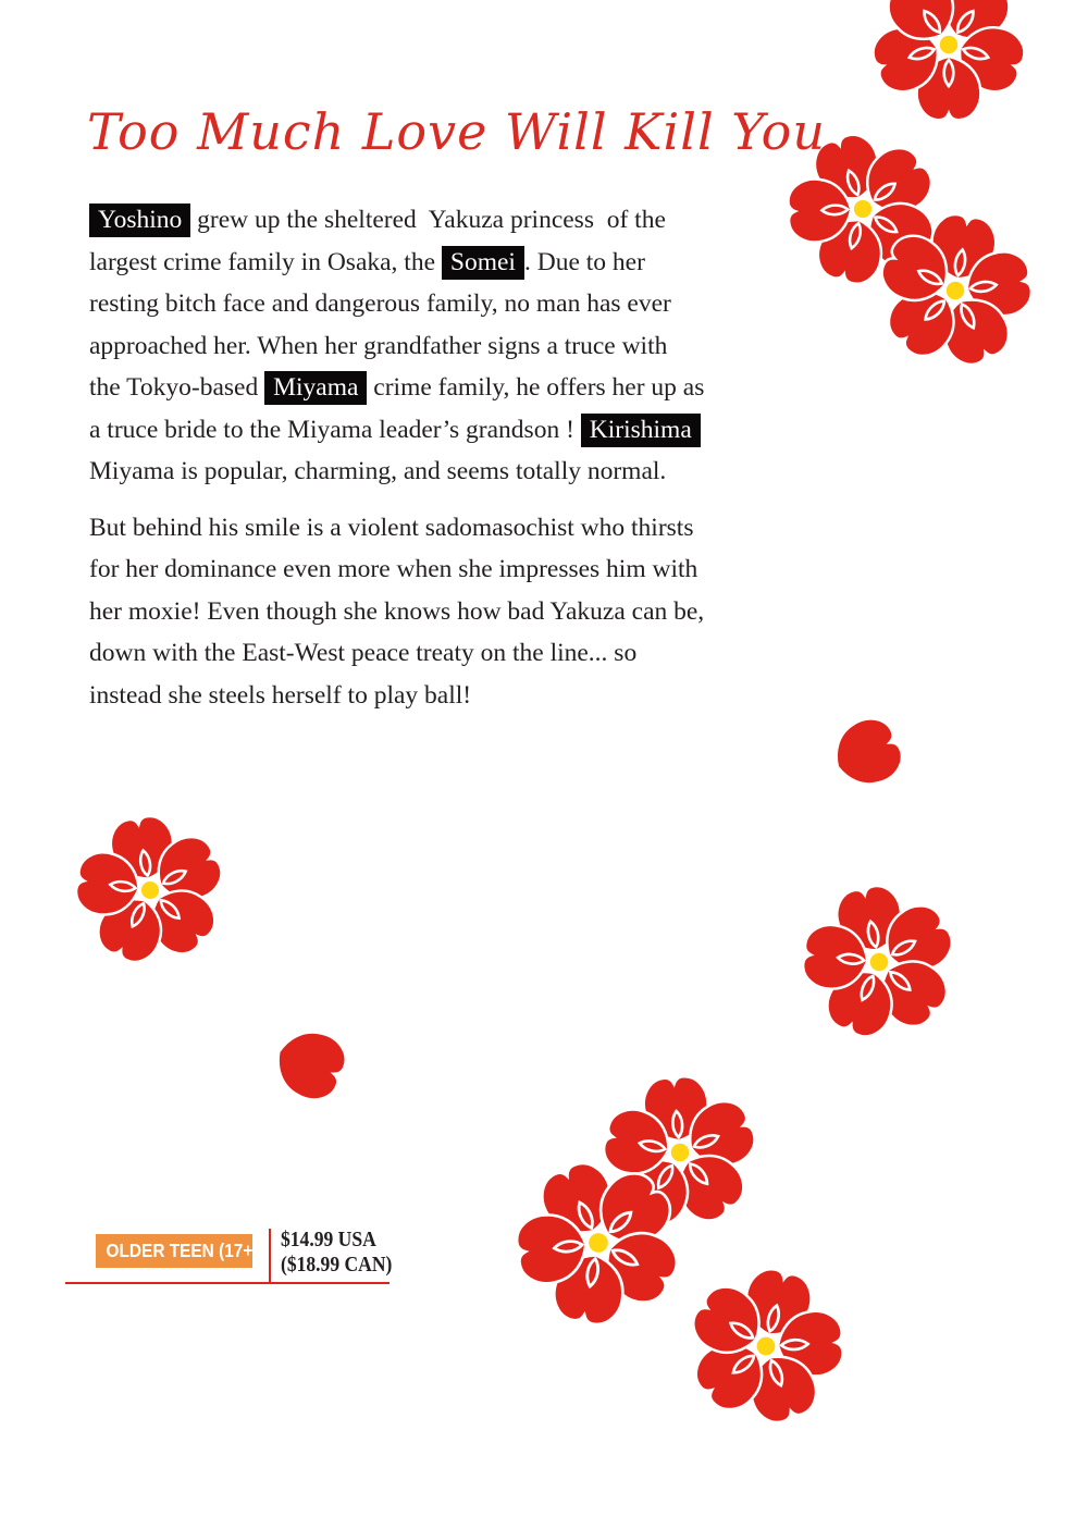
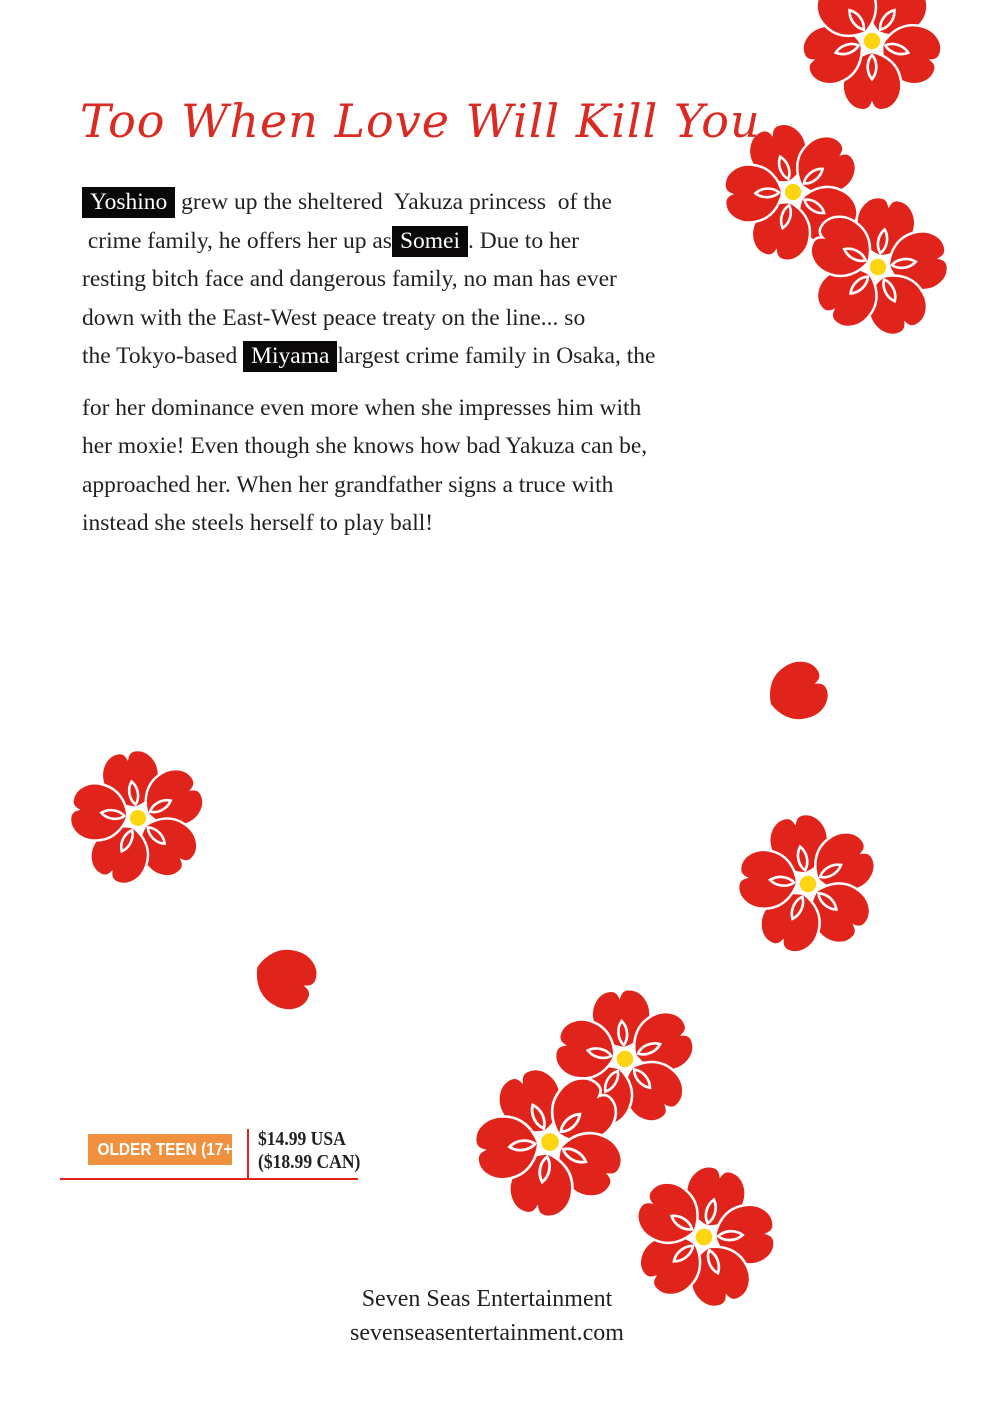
- Too Much Love Will Kill You
+ Too When Love Will Kill You
  Yoshino grew up the sheltered Yakuza princess of the
- largest crime family in Osaka, the Somei . Due to her
+ crime family, he offers her up as Somei . Due to her
  resting bitch face and dangerous family, no man has ever
- approached her. When her grandfather signs a truce with
+ down with the East-West peace treaty on the line... so
- the Tokyo-based Miyama crime family, he offers her up as
+ the Tokyo-based Miyama largest crime family in Osaka, the
- a truce bride to the Miyama leader’s grandson ! Kirishima
- Miyama is popular, charming, and seems totally normal.
- But behind his smile is a violent sadomasochist who thirsts
  for her dominance even more when she impresses him with
  her moxie! Even though she knows how bad Yakuza can be,
- down with the East-West peace treaty on the line... so
+ approached her. When her grandfather signs a truce with
  instead she steels herself to play ball!
  OLDER TEEN (17+)
  $14.99 USA
  ($18.99 CAN)
+ Seven Seas Entertainment
+ sevenseasentertainment.com
